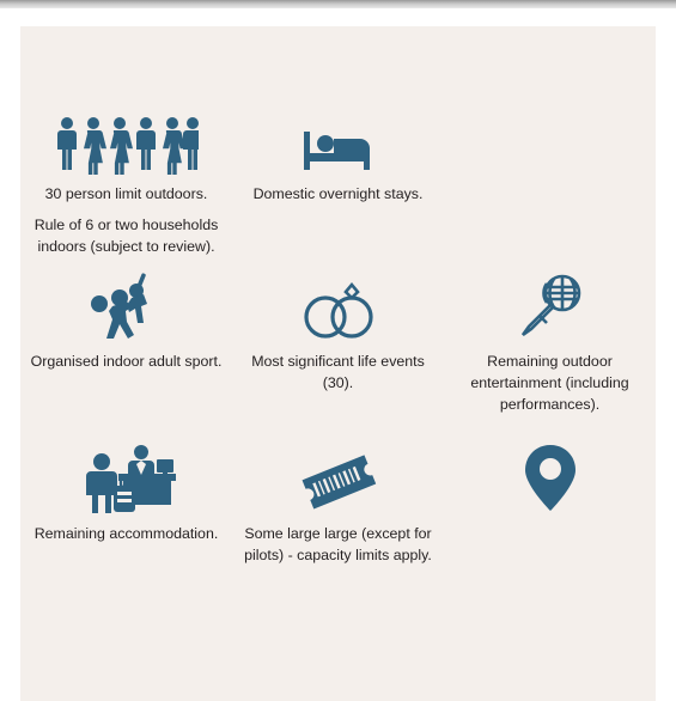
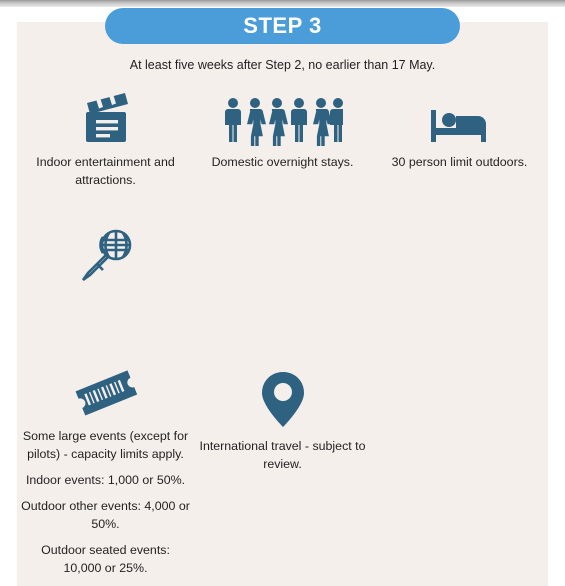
+ STEP 3
+ At least five weeks after Step 2, no earlier than 17 May.
+ Indoor entertainment and attractions.
- 30 person limit outdoors.
+ Domestic overnight stays.
- Rule of 6 or two households indoors (subject to review).
- Domestic overnight stays.
+ 30 person limit outdoors.
- Organised indoor adult sport.
- Most significant life events (30).
- Remaining outdoor entertainment (including performances).
- Remaining accommodation.
- Some large large (except for pilots) - capacity limits apply.
+ Some large events (except for pilots) - capacity limits apply.
+ Indoor events: 1,000 or 50%.
+ Outdoor other events: 4,000 or 50%.
+ Outdoor seated events: 10,000 or 25%.
+ International travel - subject to review.
